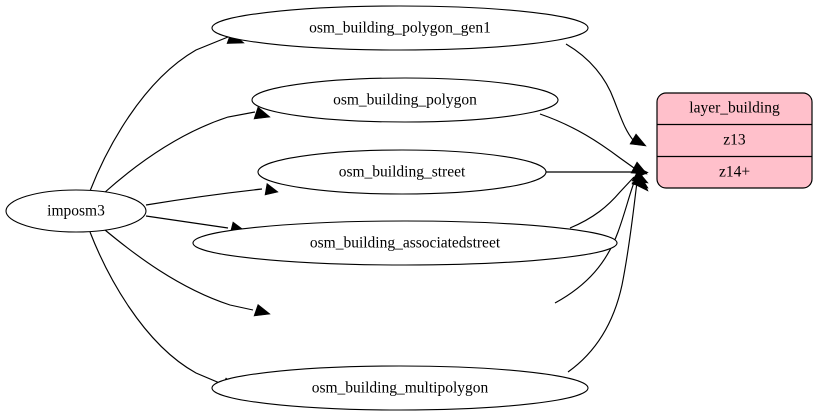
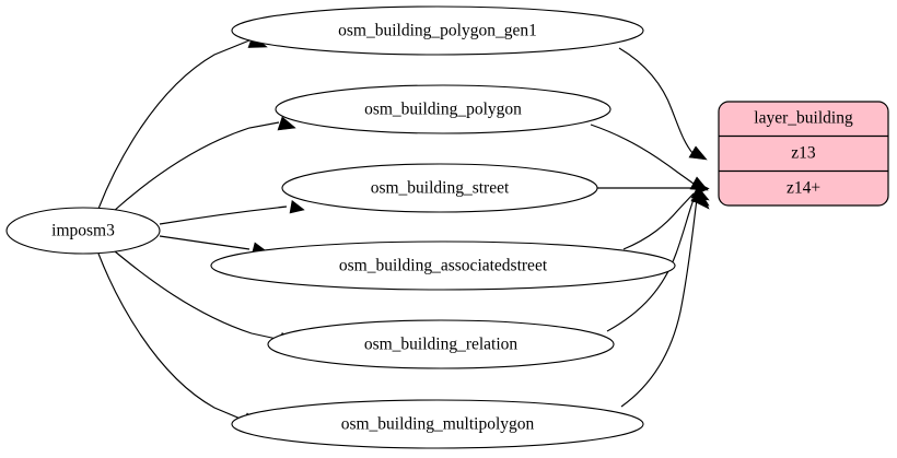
  imposm3
  osm_building_polygon_gen1
  osm_building_polygon
  osm_building_street
  osm_building_associatedstreet
+ osm_building_relation
  osm_building_multipolygon
  layer_building
  z13
  z14+
